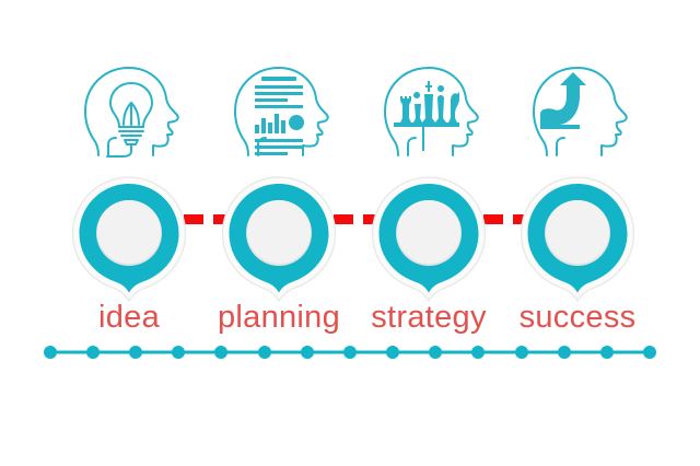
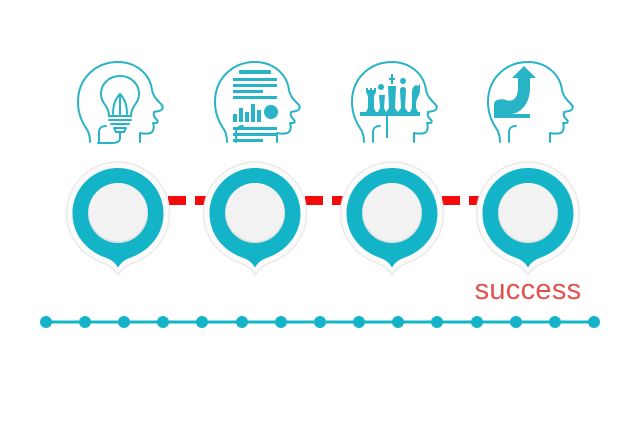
- idea
- planning
- strategy
  success
